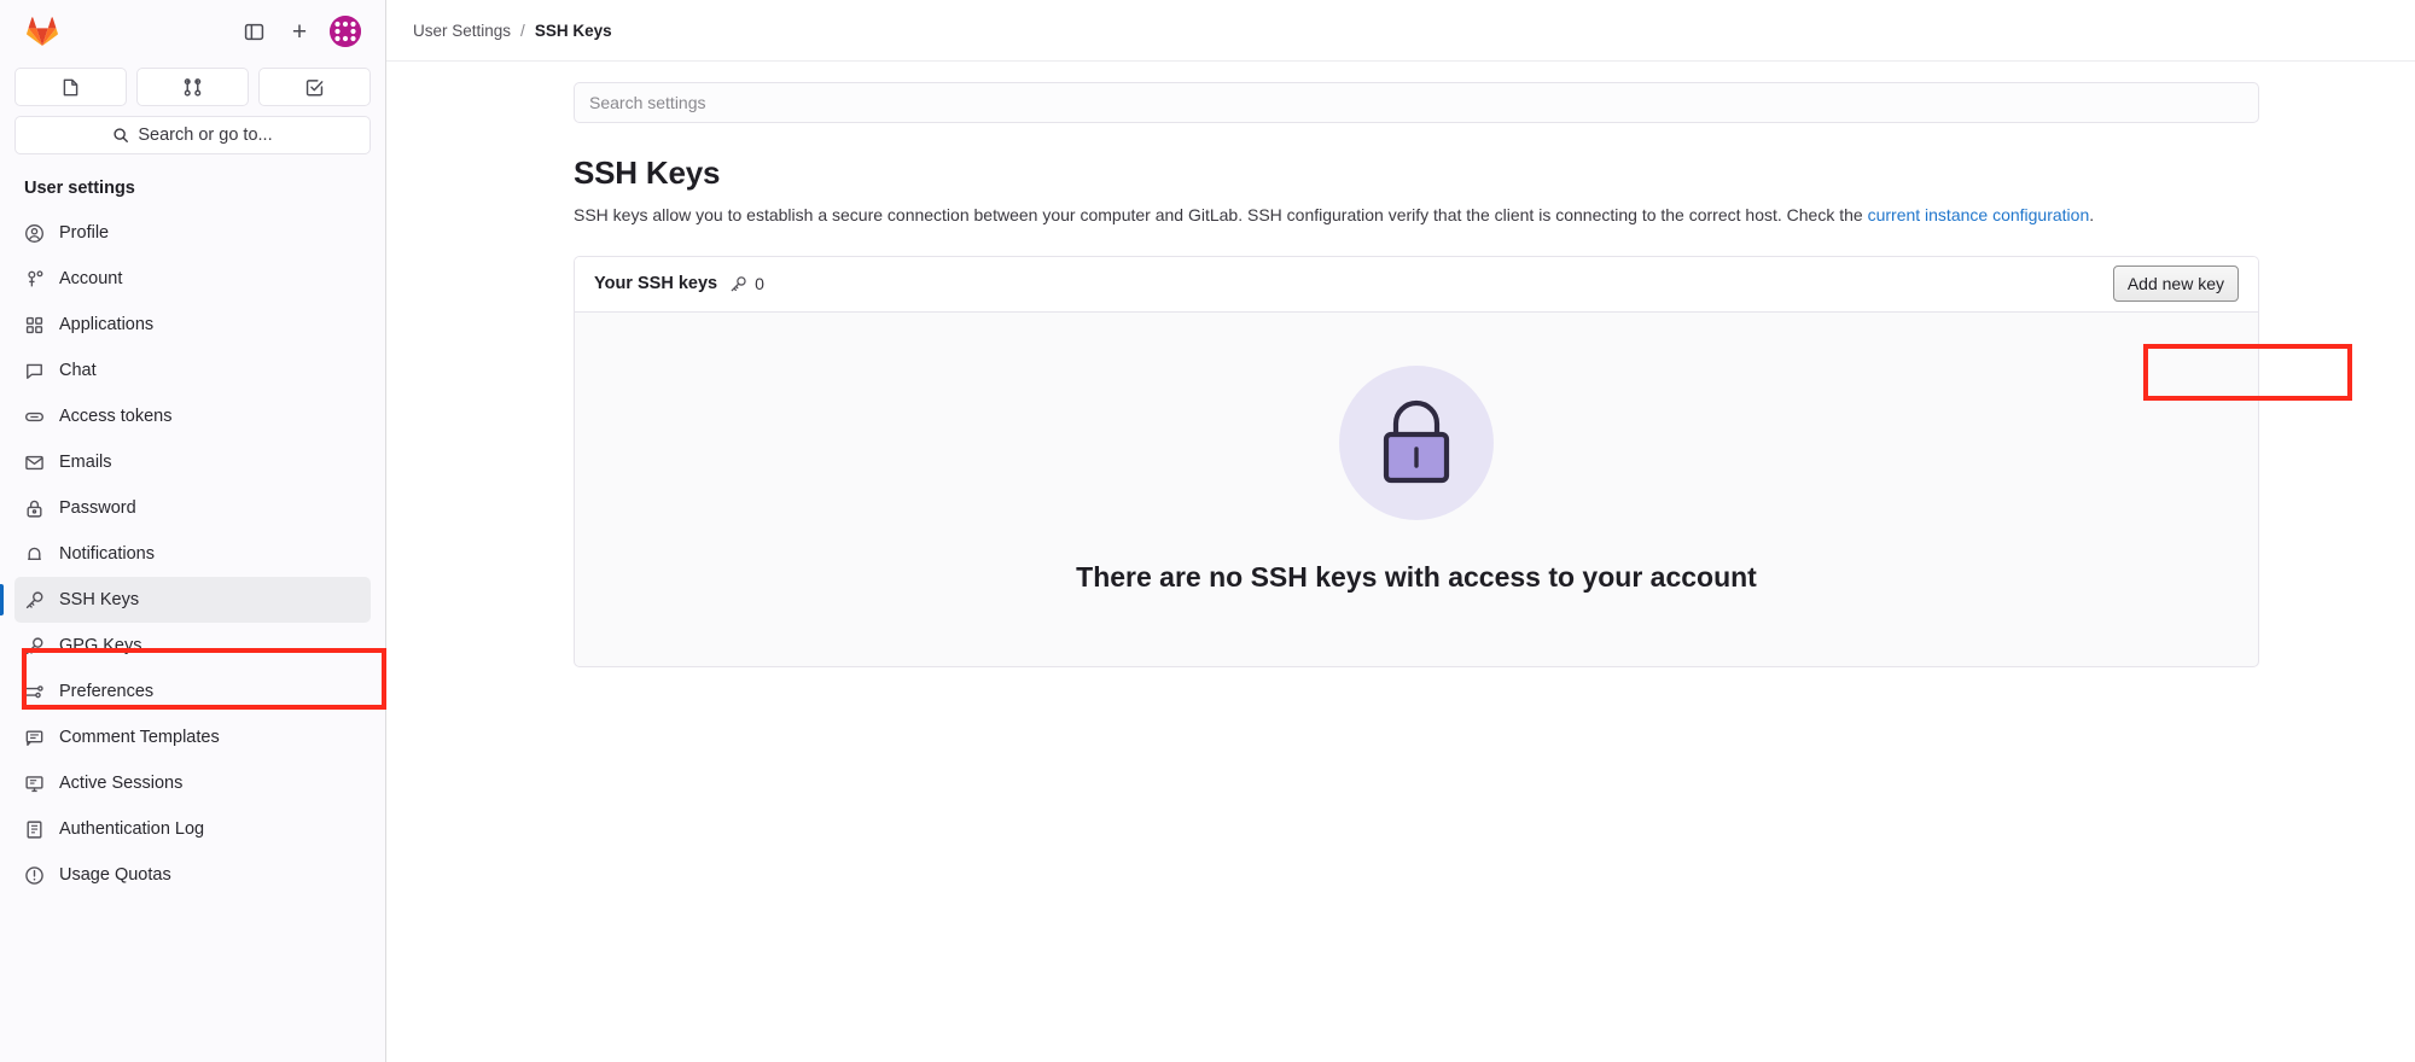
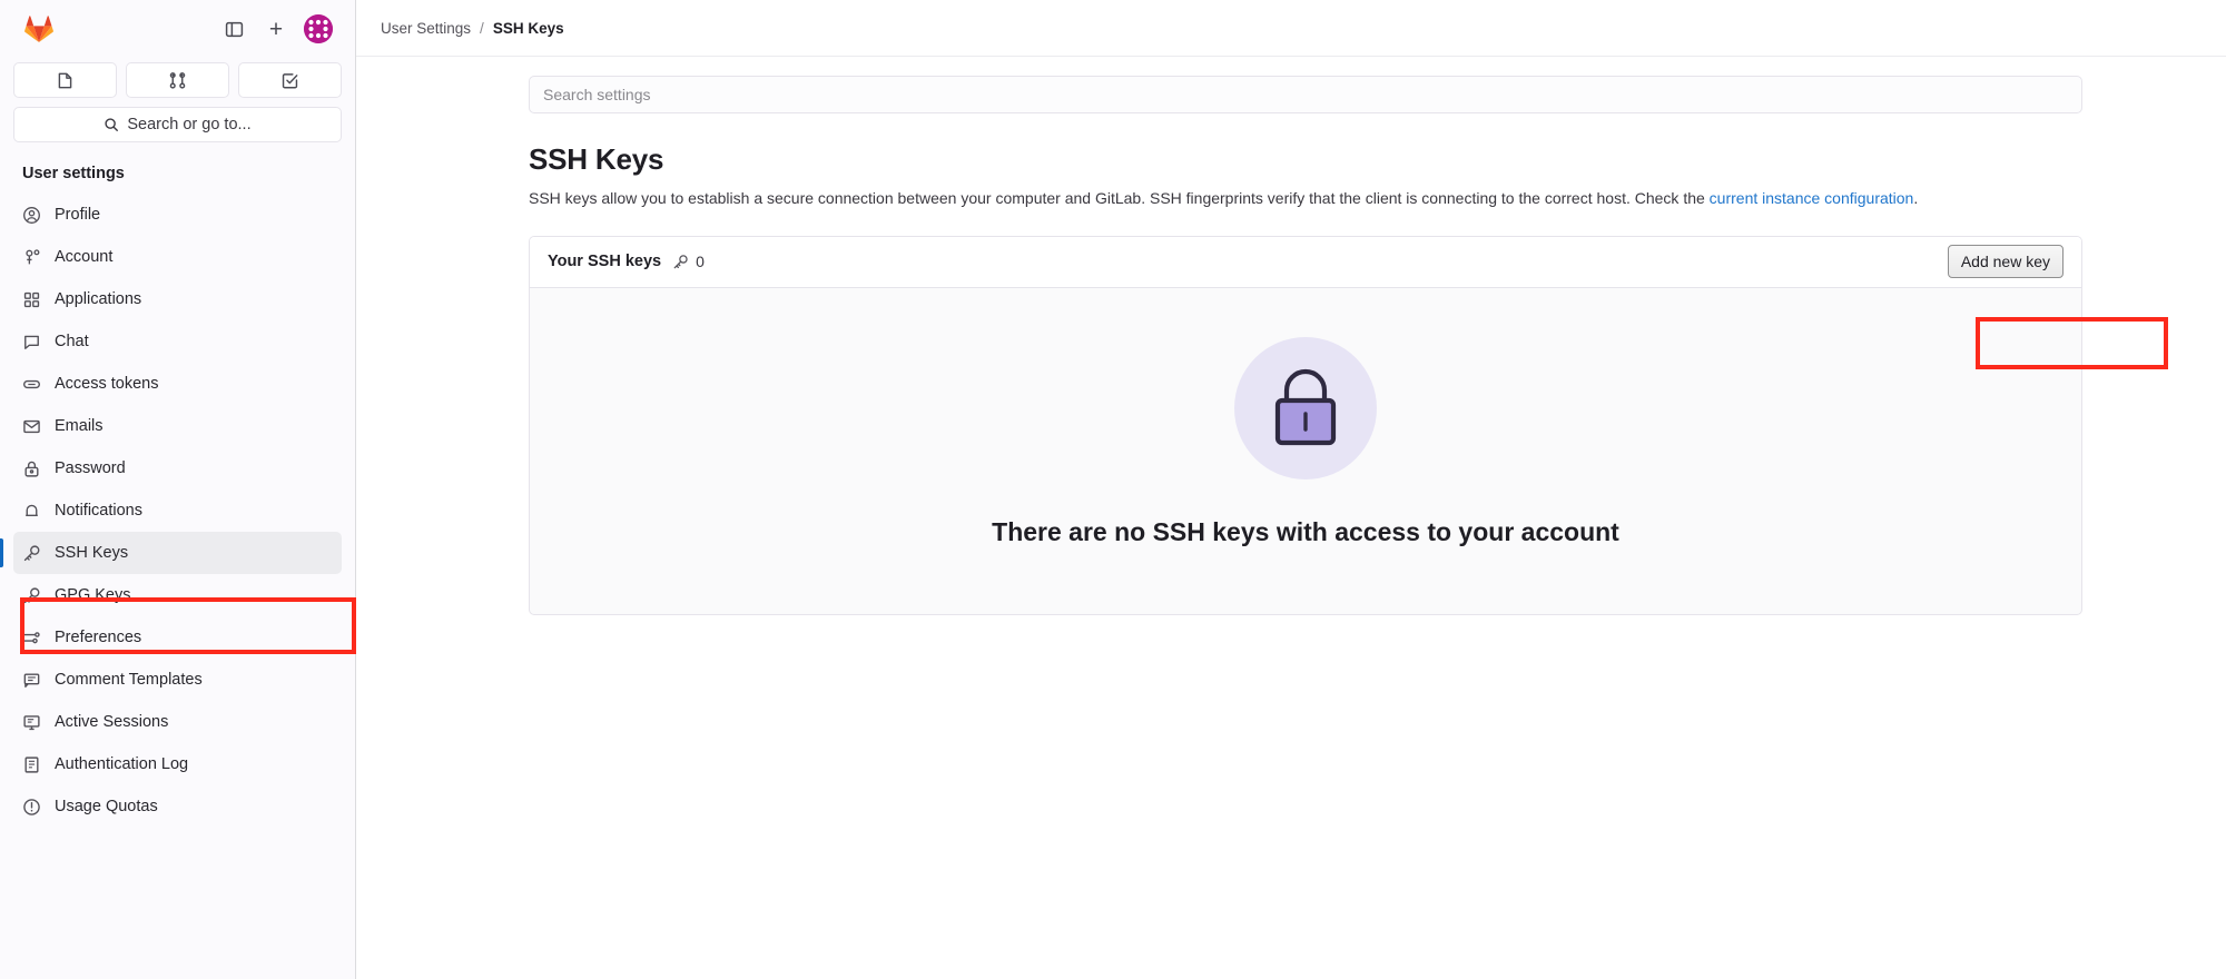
  +
  Search or go to...
  User settings
  Profile
  Account
  Applications
  Chat
  Access tokens
  Emails
  Password
  Notifications
  SSH Keys
  GPG Keys
  Preferences
  Comment Templates
  Active Sessions
  Authentication Log
  Usage Quotas
  User Settings
  /
  SSH Keys
  Search settings
  SSH Keys
- SSH keys allow you to establish a secure connection between your computer and GitLab. SSH configuration verify that the client is connecting to the correct host. Check the current instance configuration.
+ SSH keys allow you to establish a secure connection between your computer and GitLab. SSH fingerprints verify that the client is connecting to the correct host. Check the current instance configuration.
  Your SSH keys
  0
  Add new key
  There are no SSH keys with access to your account
